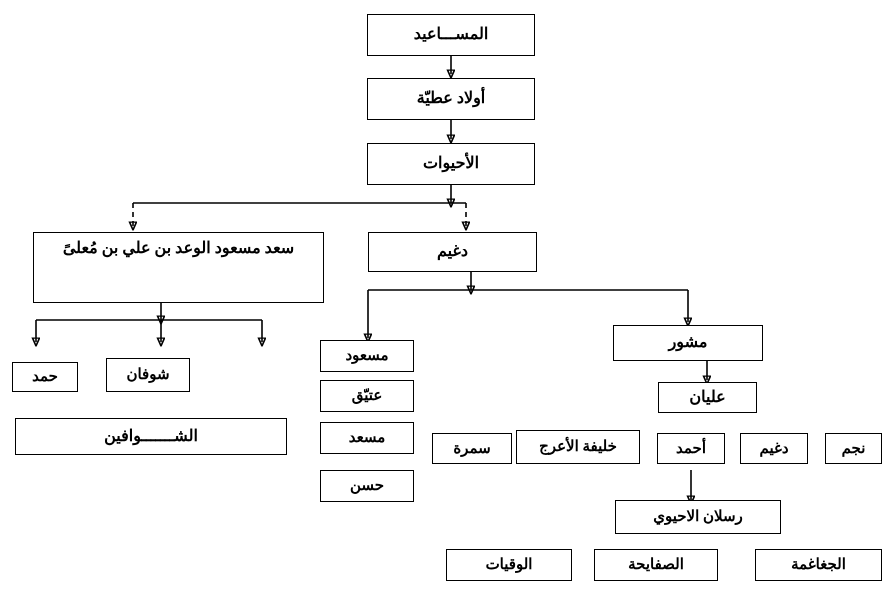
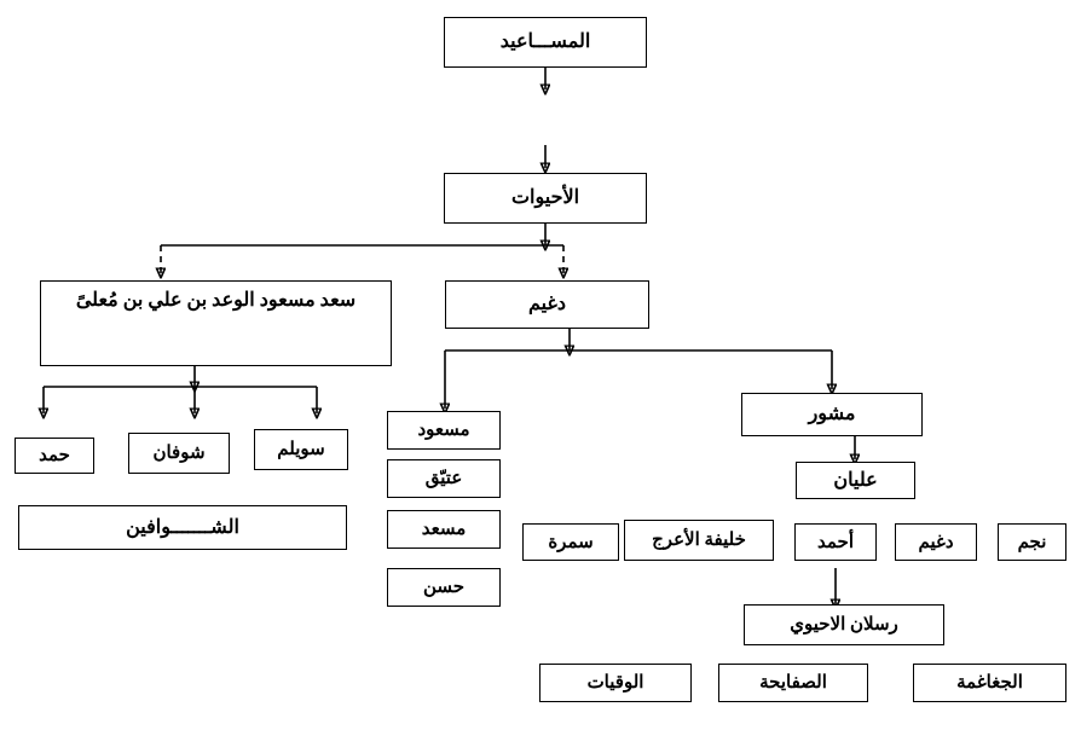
  المســـاعيد
- أولاد عطيّة
  الأحيوات
  سعد مسعود الوعد بن علي بن مُعلىً
  دغيم
  حمد
  شوفان
+ سويلم
  الشـــــــوافين
  مسعود
  عتيّق
  مسعد
  حسن
  مشور
  عليان
  نجم
  دغيم
  أحمد
  خليفة الأعرج
  سمرة
  رسلان الاحيوي
  الوقيات
  الصفايحة
  الجغاغمة
